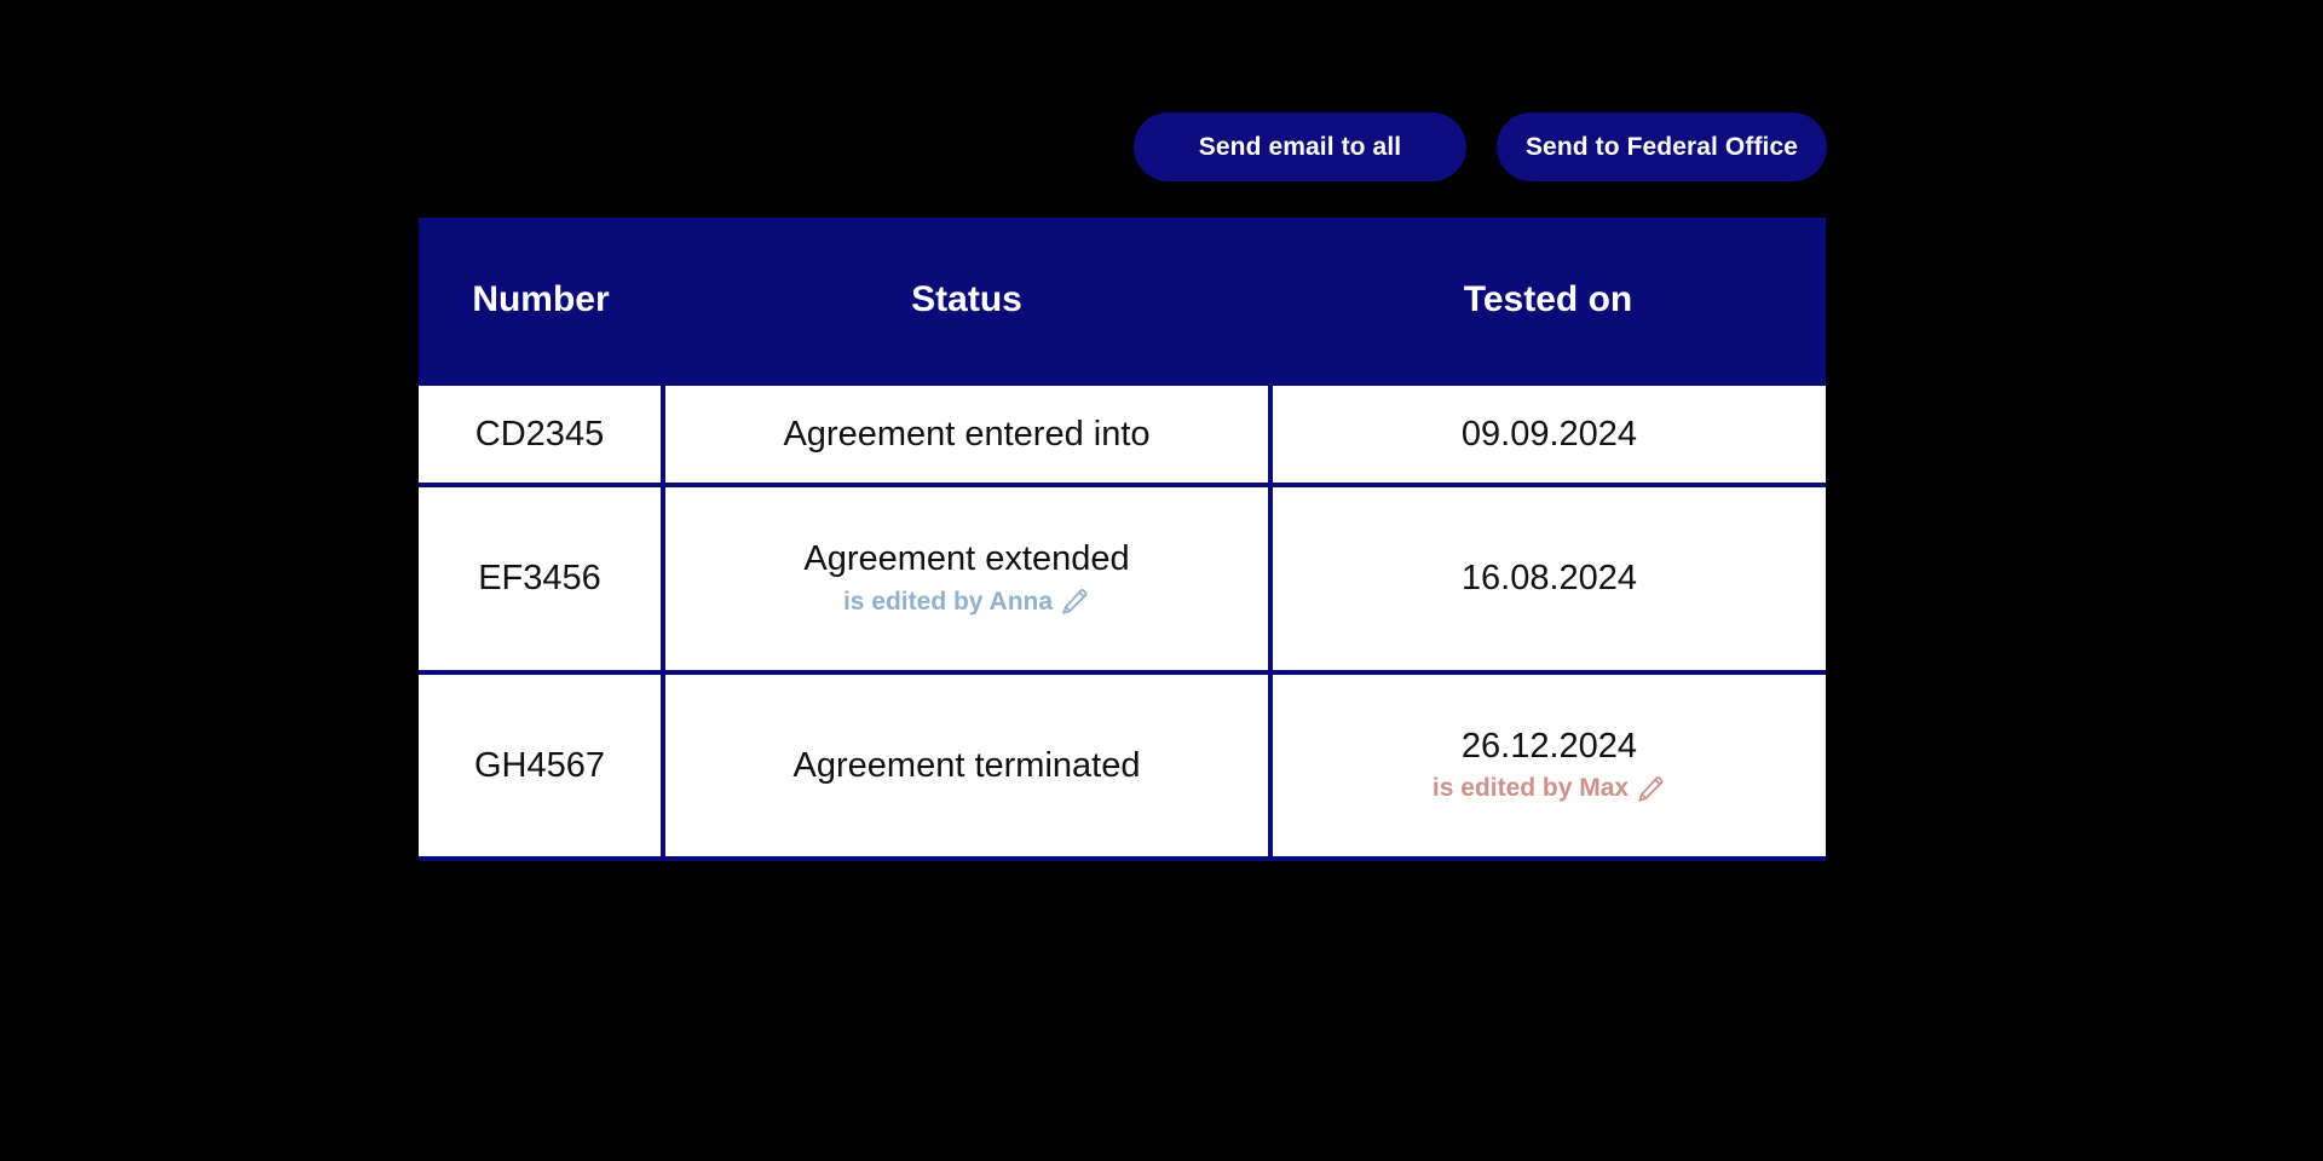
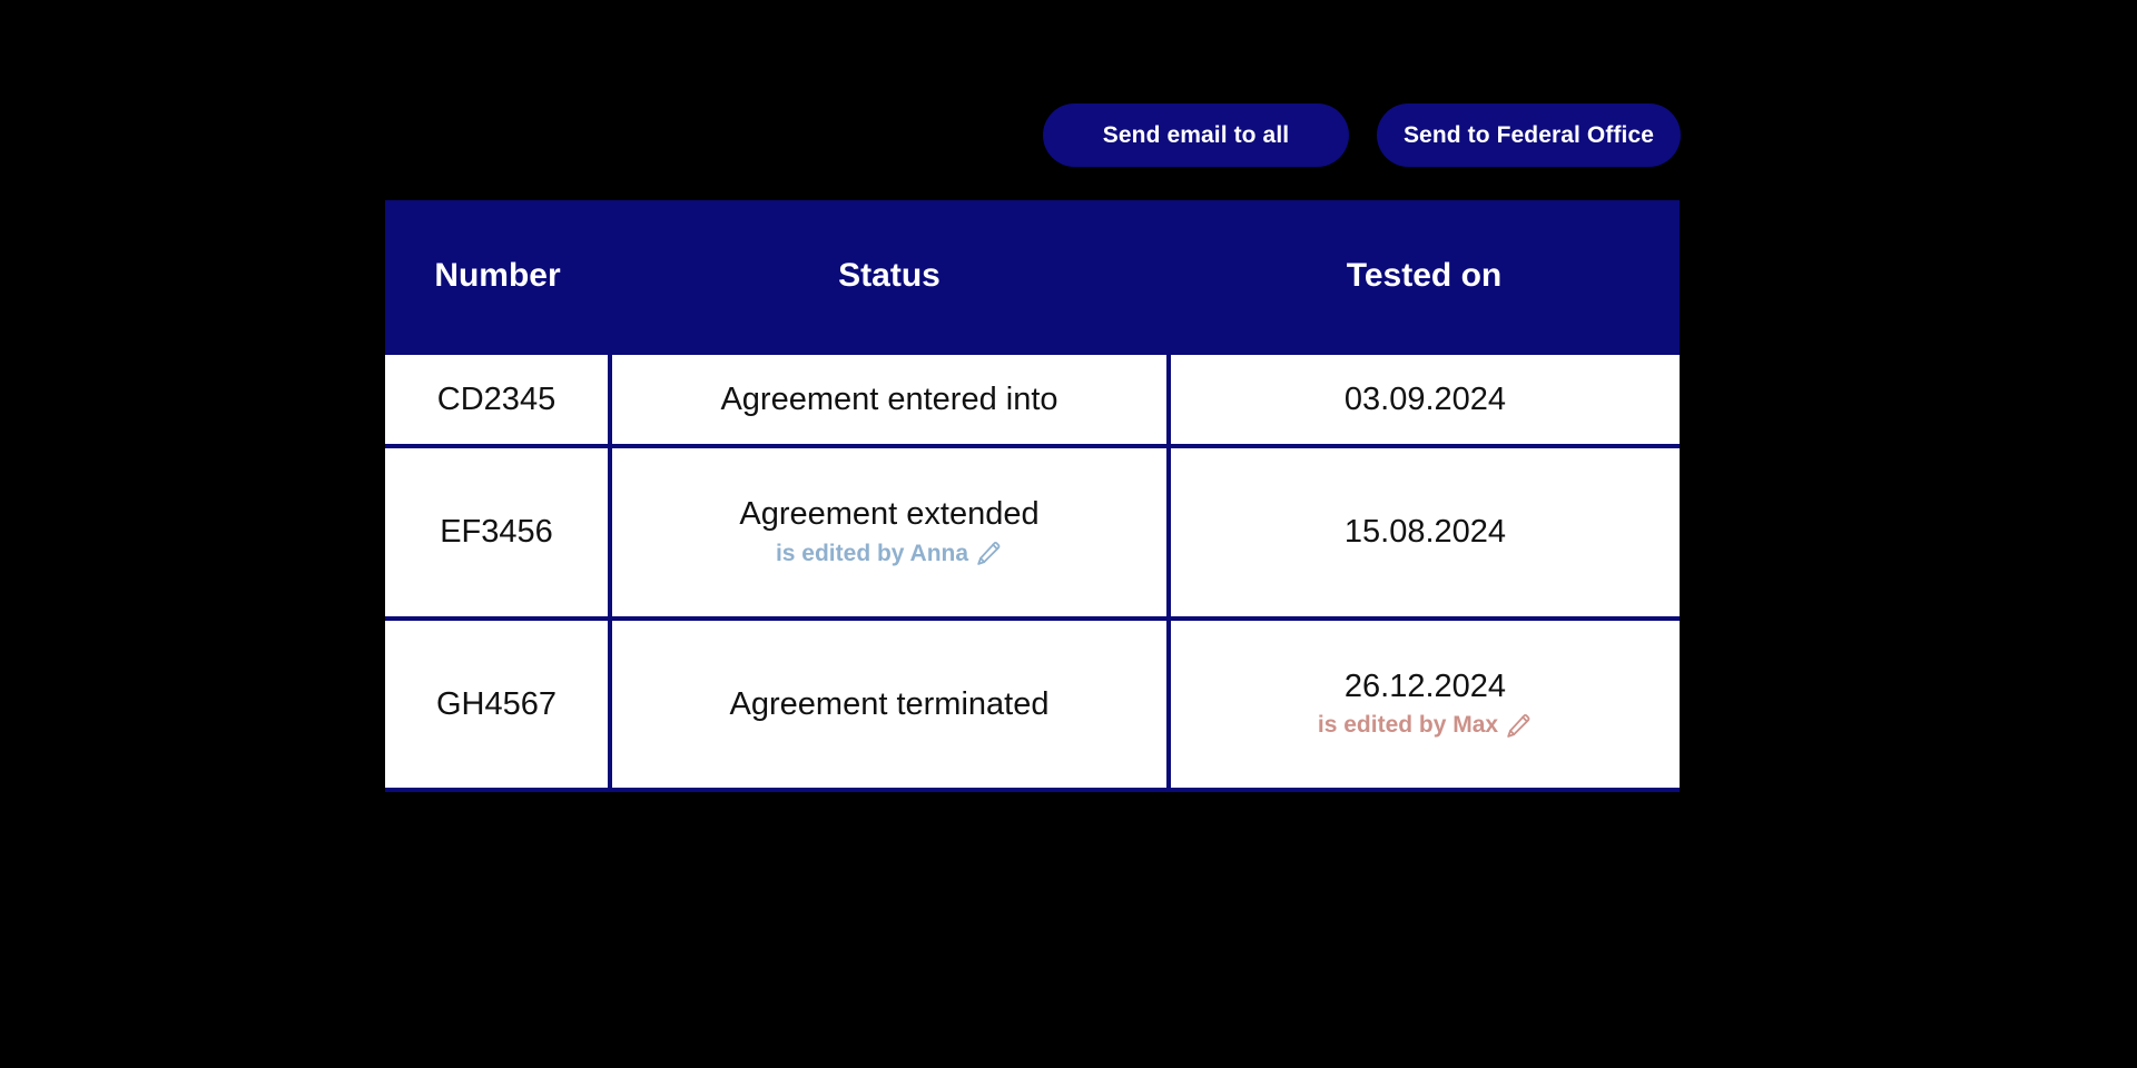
  Send email to all
  Send to Federal Office
  Number	Status	Tested on
- CD2345	Agreement entered into	09.09.2024
+ CD2345	Agreement entered into	03.09.2024
- EF3456	Agreement extended is edited by Anna	16.08.2024
+ EF3456	Agreement extended is edited by Anna	15.08.2024
  GH4567	Agreement terminated	26.12.2024 is edited by Max
